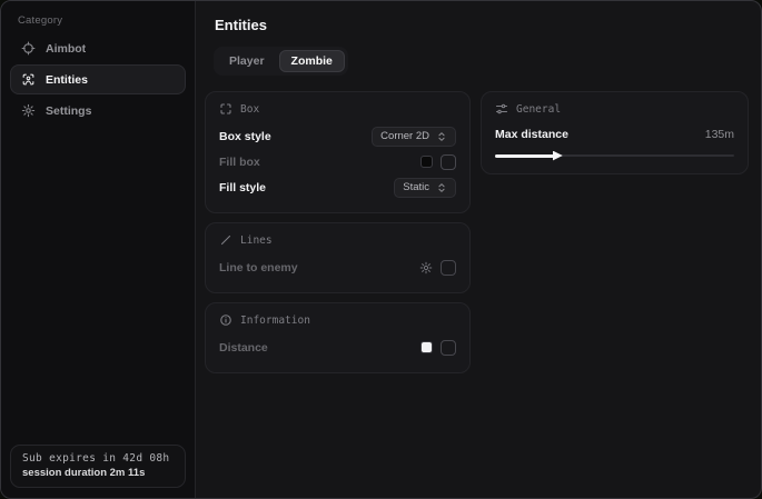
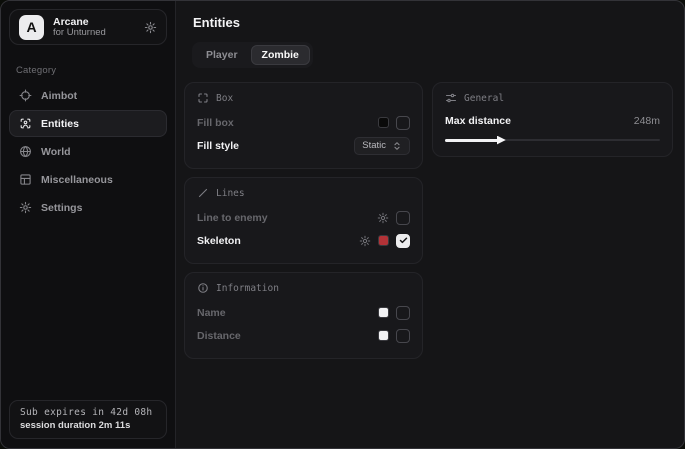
+ A
+ Arcane
+ for Unturned
  Category
  Aimbot
  Entities
+ World
+ Miscellaneous
  Settings
  Sub expires in 42d 08h
  session duration 2m 11s
  Entities
  Player
  Zombie
  Box
- Box style
- Corner 2D
  Fill box
  Fill style
  Static
  Lines
  Line to enemy
+ Skeleton
  Information
+ Name
  Distance
  General
  Max distance
- 135m
+ 248m
